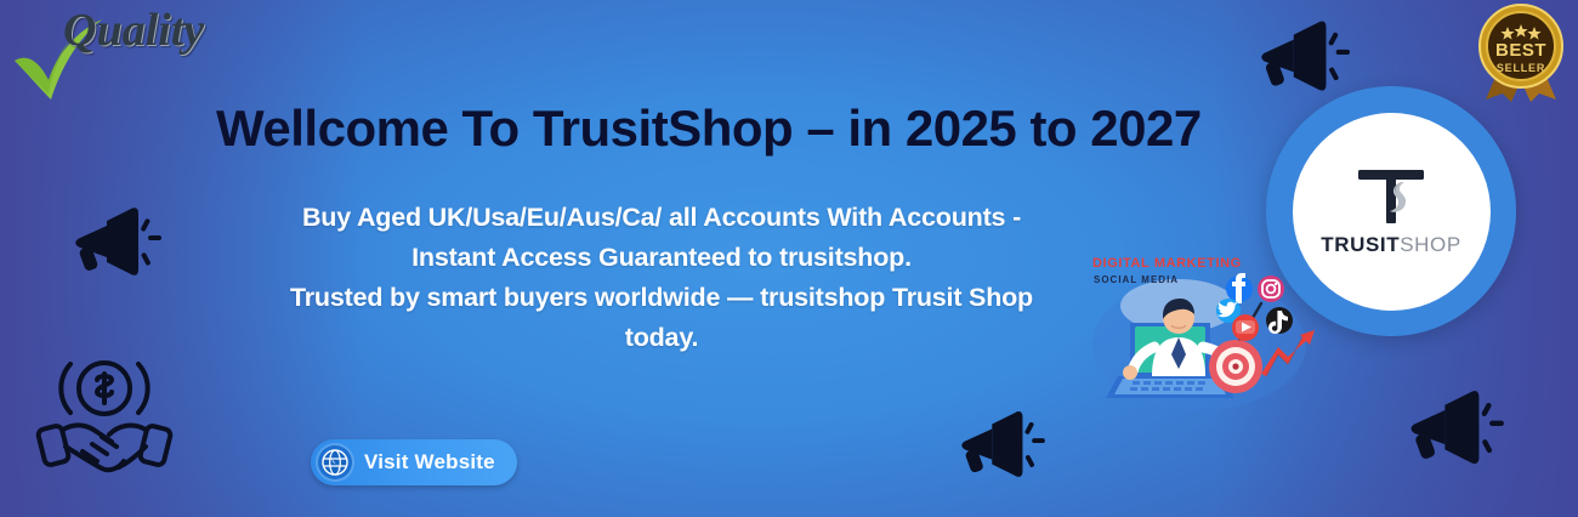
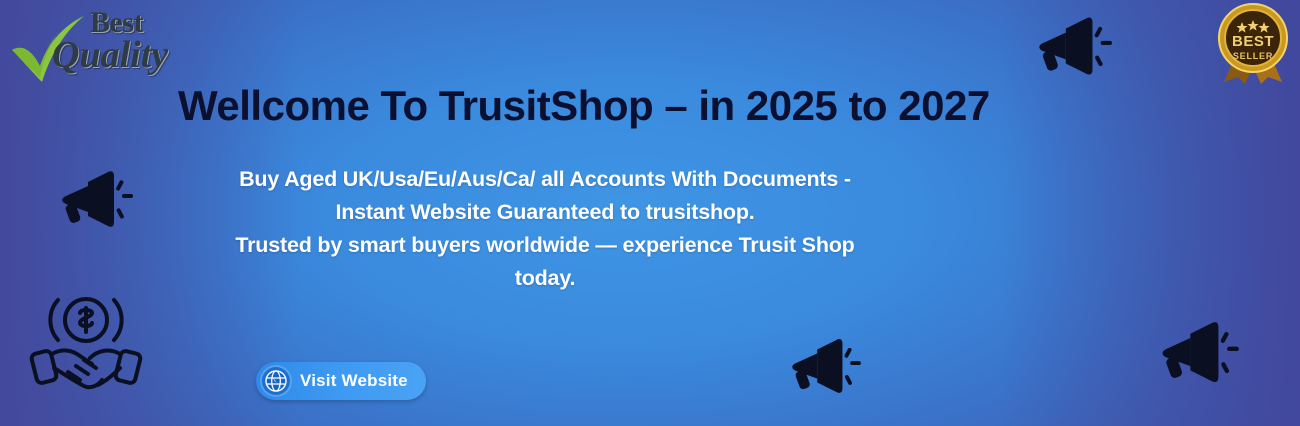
+ Best
  Quality
  BEST
  SELLER
  Wellcome To TrusitShop – in 2025 to 2027
- Buy Aged UK/Usa/Eu/Aus/Ca/ all Accounts With Accounts -
+ Buy Aged UK/Usa/Eu/Aus/Ca/ all Accounts With Documents -
- Instant Access Guaranteed to trusitshop.
+ Instant Website Guaranteed to trusitshop.
- Trusted by smart buyers worldwide — trusitshop Trusit Shop
+ Trusted by smart buyers worldwide — experience Trusit Shop
  today.
  Visit Website
- TRUSITSHOP
- DIGITAL MARKETING
- SOCIAL MEDIA
